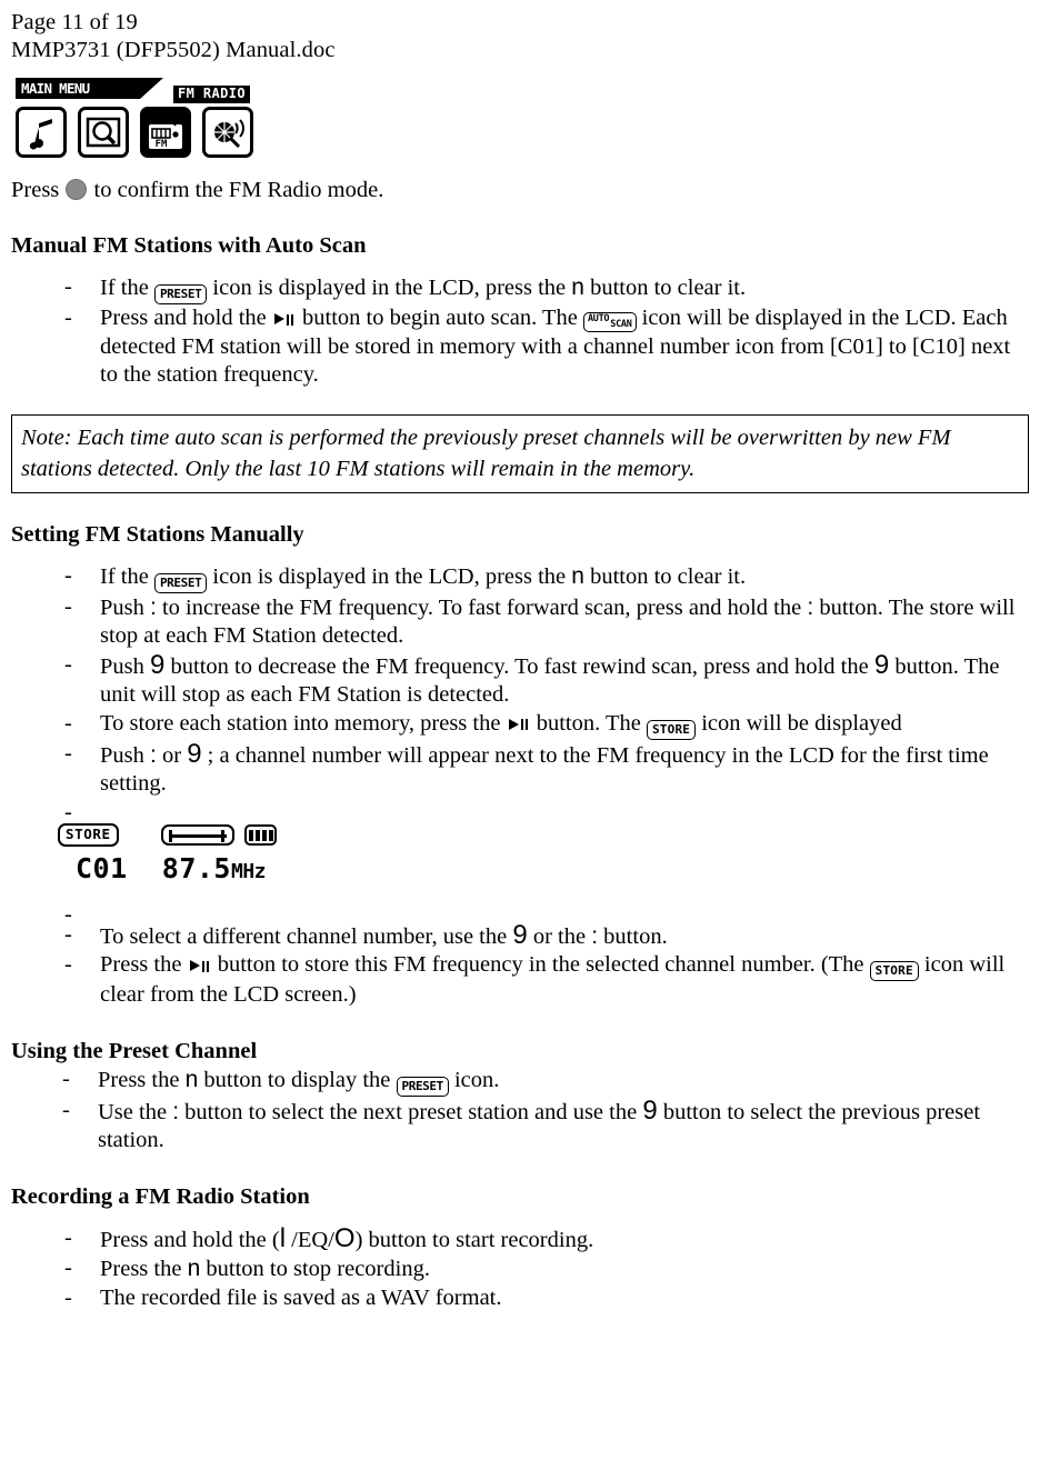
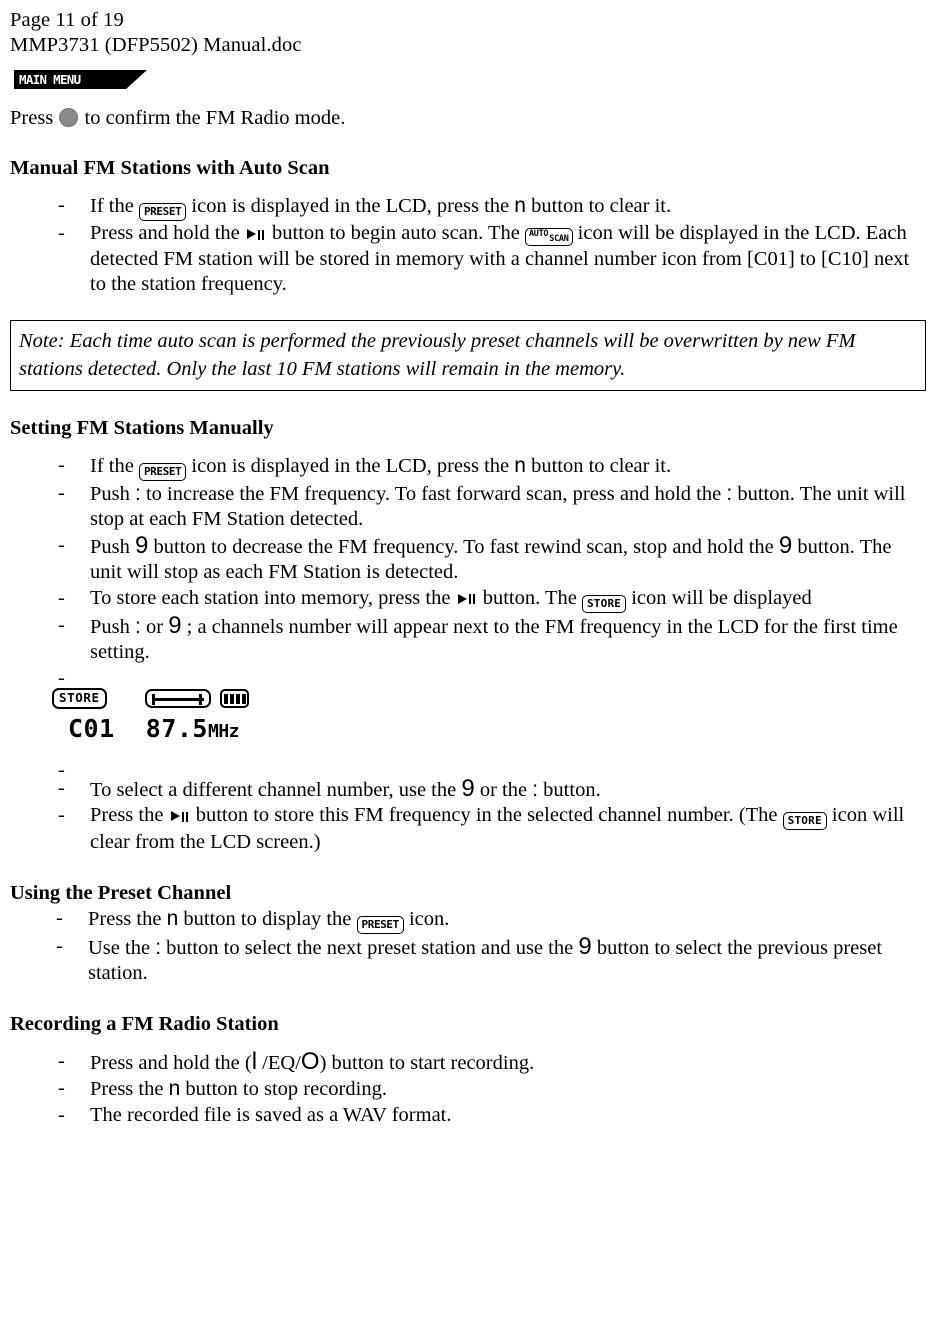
  Page 11 of 19
  MMP3731 (DFP5502) Manual.doc
  MAIN MENU
- FM
- FM RADIO
  Press to confirm the FM Radio mode.
  Manual FM Stations with Auto Scan
  -
  If the PRESET icon is displayed in the LCD, press the n button to clear it.
  -
  Press and hold the button to begin auto scan. The AUTOSCAN icon will be displayed in the LCD. Each detected FM station will be stored in memory with a channel number icon from [C01] to [C10] next to the station frequency.
  Note: Each time auto scan is performed the previously preset channels will be overwritten by new FM stations detected. Only the last 10 FM stations will remain in the memory.
  Setting FM Stations Manually
  -
  If the PRESET icon is displayed in the LCD, press the n button to clear it.
  -
- Push : to increase the FM frequency. To fast forward scan, press and hold the : button. The store will stop at each FM Station detected.
+ Push : to increase the FM frequency. To fast forward scan, press and hold the : button. The unit will stop at each FM Station detected.
  -
- Push 9 button to decrease the FM frequency. To fast rewind scan, press and hold the 9 button. The unit will stop as each FM Station is detected.
+ Push 9 button to decrease the FM frequency. To fast rewind scan, stop and hold the 9 button. The unit will stop as each FM Station is detected.
  -
  To store each station into memory, press the button. The STORE icon will be displayed
  -
- Push : or 9 ; a channel number will appear next to the FM frequency in the LCD for the first time setting.
+ Push : or 9 ; a channels number will appear next to the FM frequency in the LCD for the first time setting.
  -
  STORE
  C01 87.5MHz
  -
  -
  To select a different channel number, use the 9 or the : button.
  -
  Press the button to store this FM frequency in the selected channel number. (The STORE icon will clear from the LCD screen.)
  Using the Preset Channel
  -
  Press the n button to display the PRESET icon.
  -
  Use the : button to select the next preset station and use the 9 button to select the previous preset station.
  Recording a FM Radio Station
  -
  Press and hold the (l /EQ/O) button to start recording.
  -
  Press the n button to stop recording.
  -
  The recorded file is saved as a WAV format.
